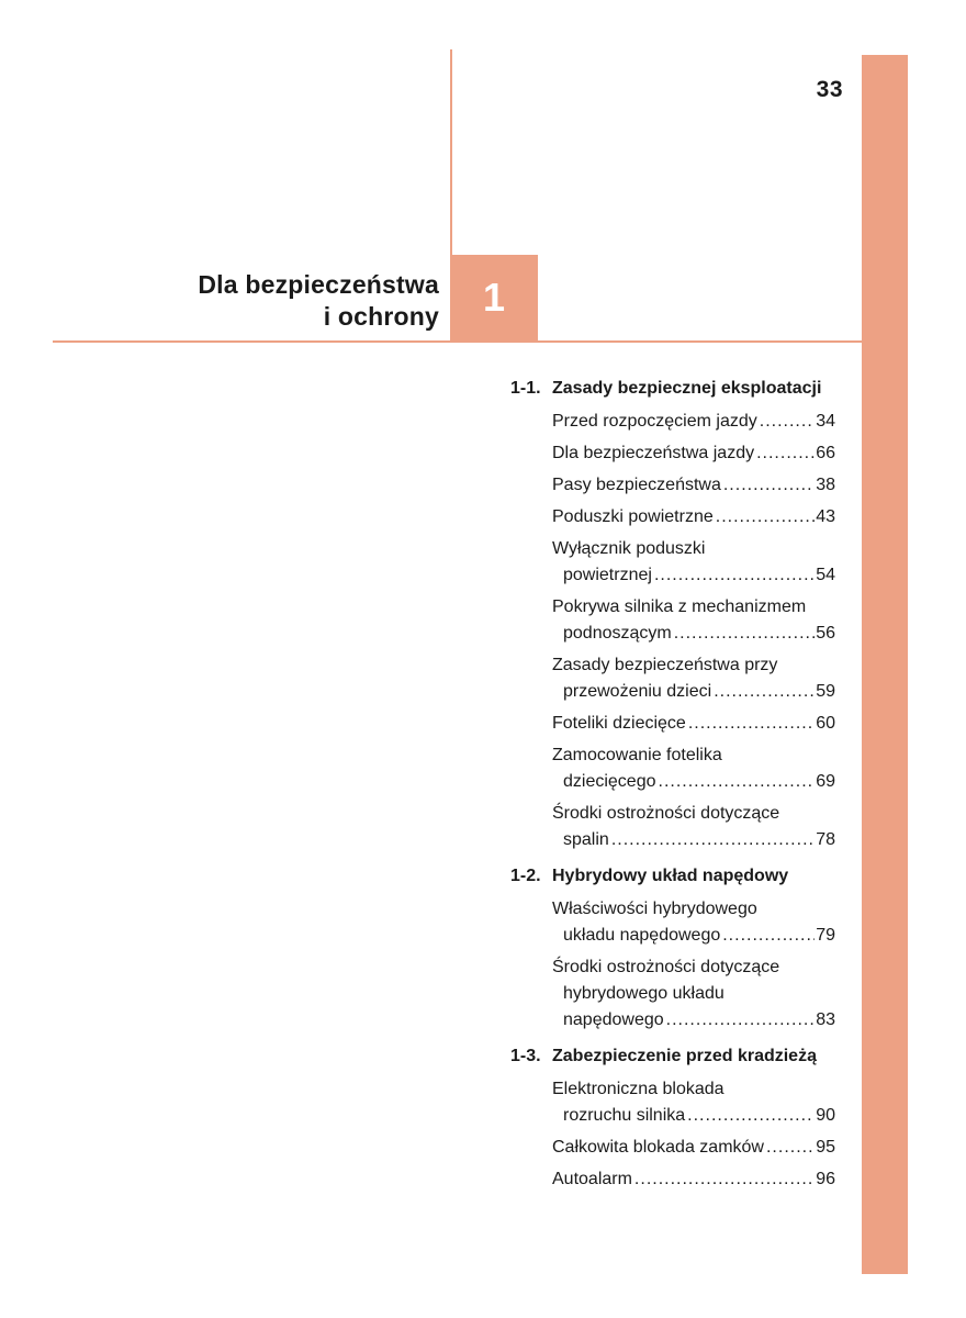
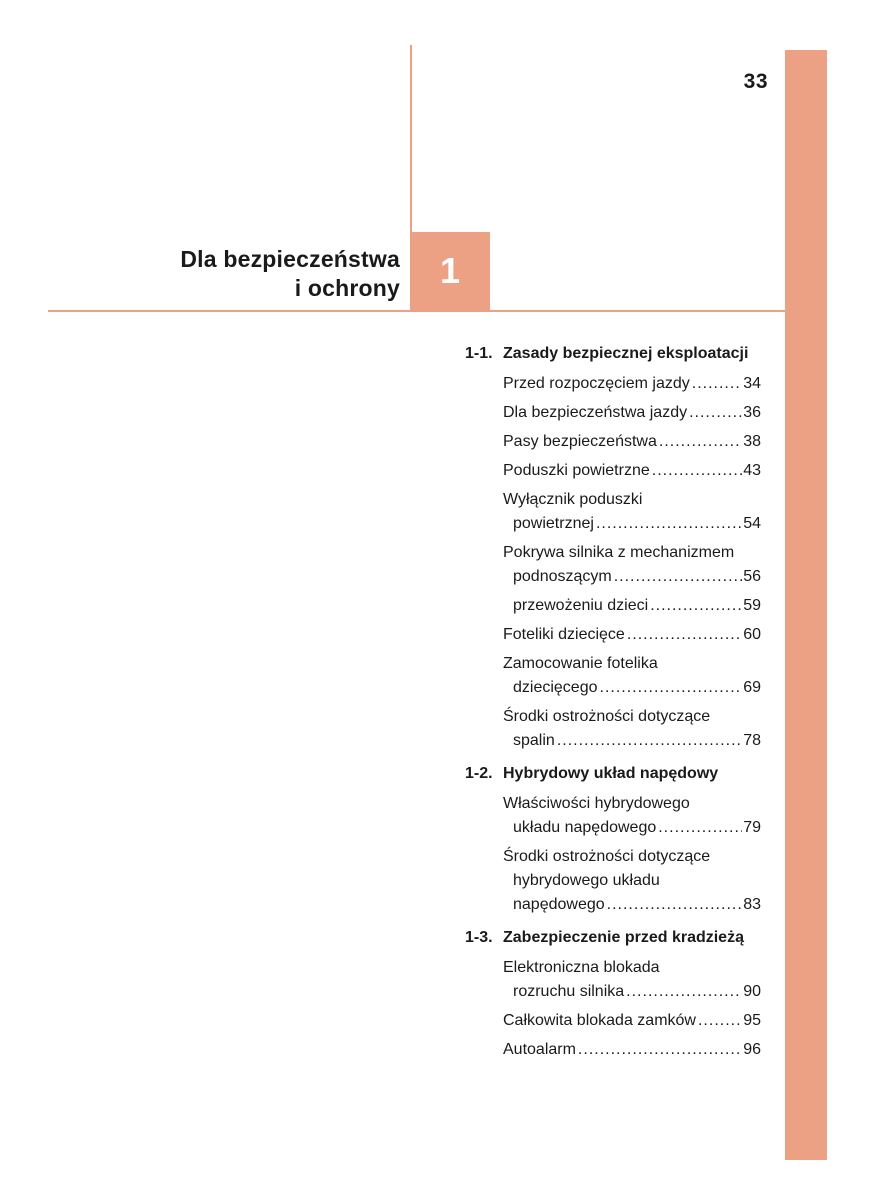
  33
  1
  Dla bezpieczeństwa
  i ochrony
  1-1.
  Zasady bezpiecznej eksploatacji
  Przed rozpoczęciem jazdy
  34
  Dla bezpieczeństwa jazdy
- 66
+ 36
  Pasy bezpieczeństwa
  38
  Poduszki powietrzne
  43
  Wyłącznik poduszki
  powietrznej
  54
  Pokrywa silnika z mechanizmem
  podnoszącym
  56
- Zasady bezpieczeństwa przy
  przewożeniu dzieci
  59
  Foteliki dziecięce
  60
  Zamocowanie fotelika
  dziecięcego
  69
  Środki ostrożności dotyczące
  spalin
  78
  1-2.
  Hybrydowy układ napędowy
  Właściwości hybrydowego
  układu napędowego
  79
  Środki ostrożności dotyczące
  hybrydowego układu
  napędowego
  83
  1-3.
  Zabezpieczenie przed kradzieżą
  Elektroniczna blokada
  rozruchu silnika
  90
  Całkowita blokada zamków
  95
  Autoalarm
  96
